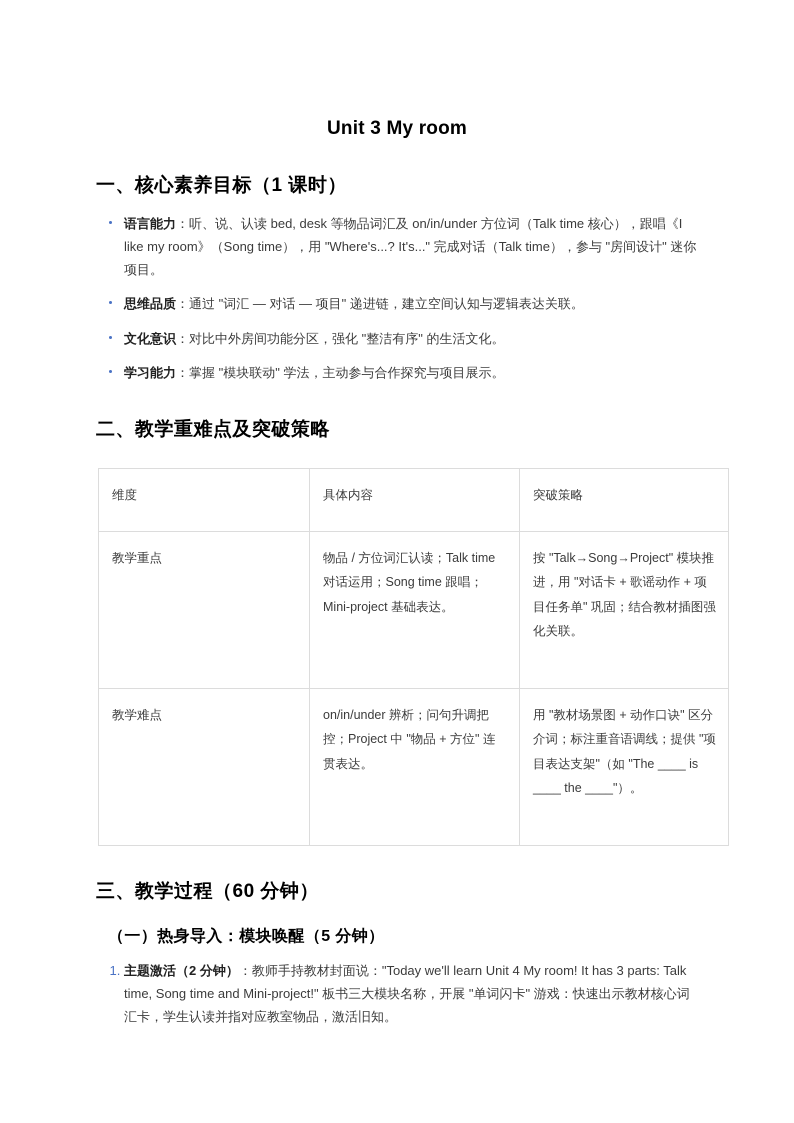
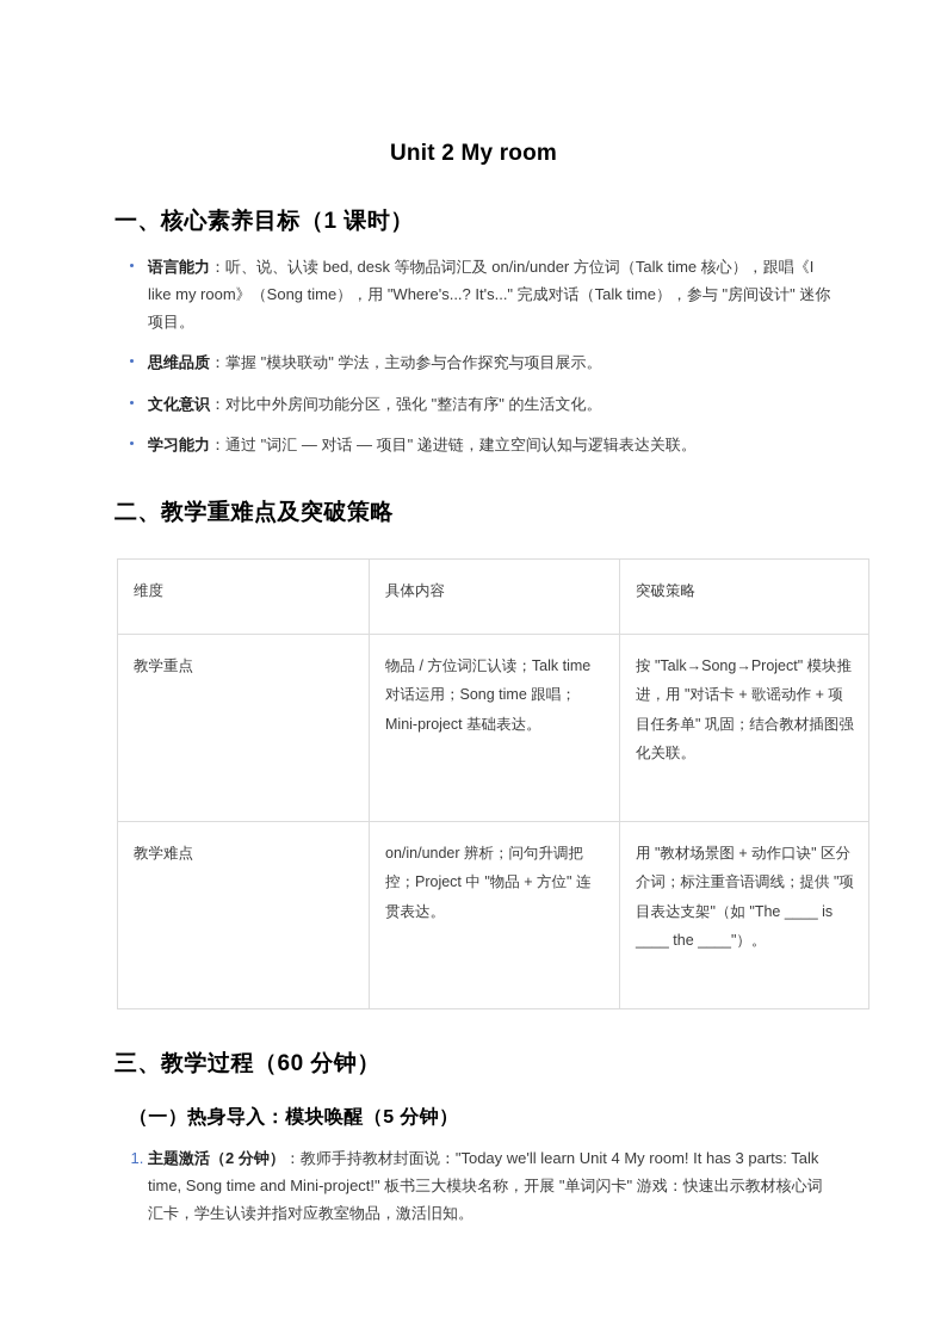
- Unit 3 My room
+ Unit 2 My room
  一、核心素养目标（1 课时）
  语言能力：听、说、认读 bed, desk 等物品词汇及 on/in/under 方位词（Talk time 核心），跟唱《I like my room》（Song time），用 "Where's...? It's..." 完成对话（Talk time），参与 "房间设计" 迷你项目。
- 思维品质：通过 "词汇 — 对话 — 项目" 递进链，建立空间认知与逻辑表达关联。
+ 思维品质：掌握 "模块联动" 学法，主动参与合作探究与项目展示。
  文化意识：对比中外房间功能分区，强化 "整洁有序" 的生活文化。
- 学习能力：掌握 "模块联动" 学法，主动参与合作探究与项目展示。
+ 学习能力：通过 "词汇 — 对话 — 项目" 递进链，建立空间认知与逻辑表达关联。
  二、教学重难点及突破策略
  维度	具体内容	突破策略
  教学重点	物品 / 方位词汇认读；Talk time 对话运用；Song time 跟唱；Mini-project 基础表达。	按 "Talk→Song→Project" 模块推进，用 "对话卡 + 歌谣动作 + 项目任务单" 巩固；结合教材插图强化关联。
  教学难点	on/in/under 辨析；问句升调把控；Project 中 "物品 + 方位" 连贯表达。	用 "教材场景图 + 动作口诀" 区分介词；标注重音语调线；提供 "项目表达支架"（如 "The ____ is ____ the ____"）。
  三、教学过程（60 分钟）
  （一）热身导入：模块唤醒（5 分钟）
  主题激活（2 分钟）：教师手持教材封面说："Today we'll learn Unit 4 My room! It has 3 parts: Talk time, Song time and Mini-project!" 板书三大模块名称，开展 "单词闪卡" 游戏：快速出示教材核心词汇卡，学生认读并指对应教室物品，激活旧知。
